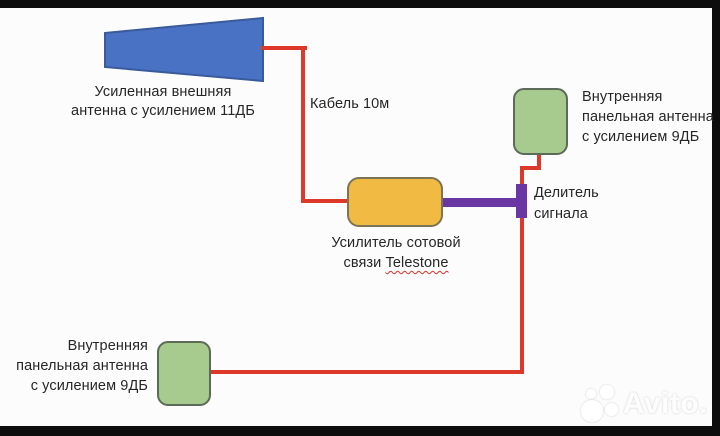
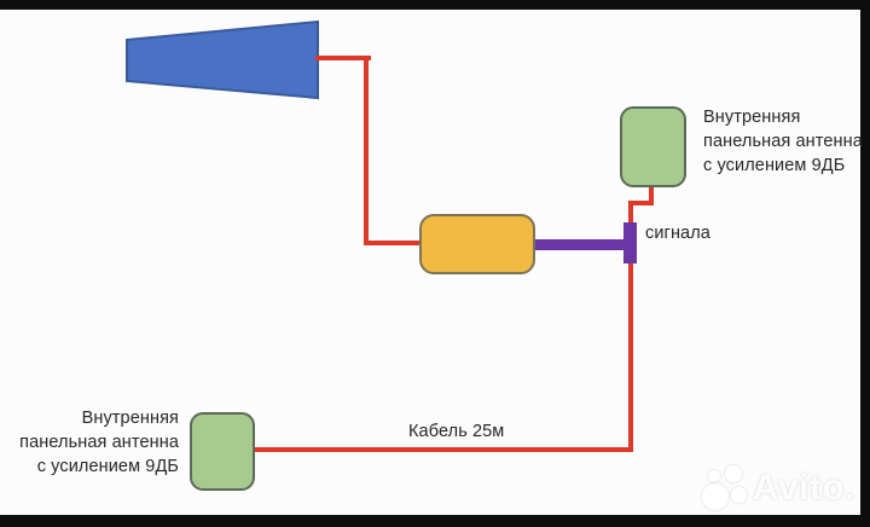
- Усиленная внешняя
- антенна с усилением 11ДБ
- Кабель 10м
- Усилитель сотовой
- связи Telestone
- Делитель
  сигнала
  Внутренняя
  панельная антенна
  с усилением 9ДБ
  Внутренняя
  панельная антенна
  с усилением 9ДБ
+ Кабель 25м
  Avito.
